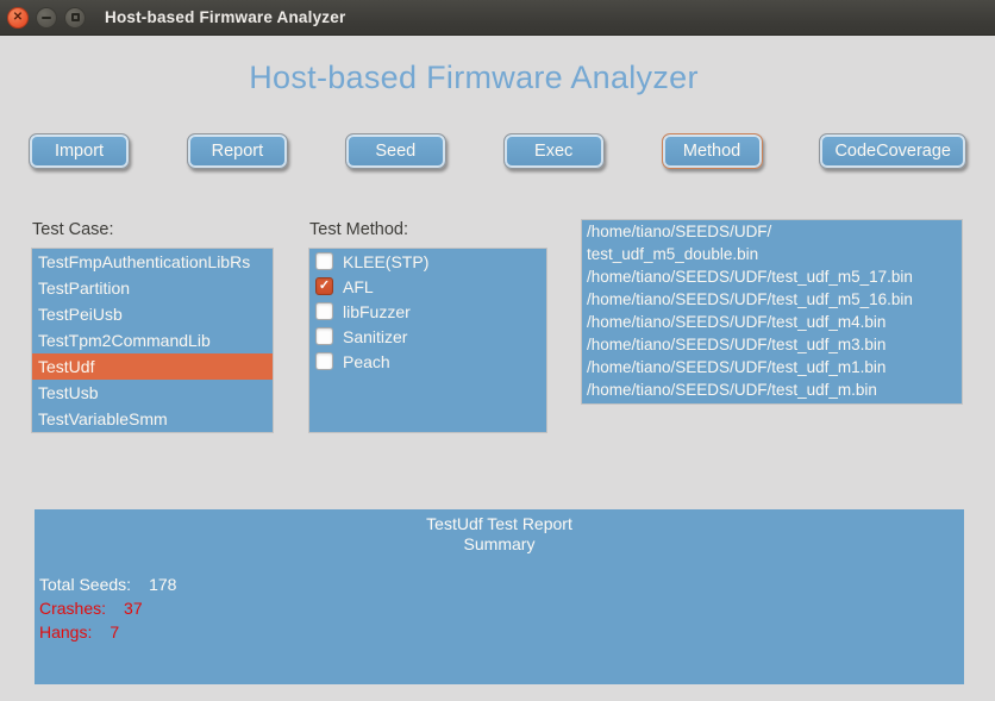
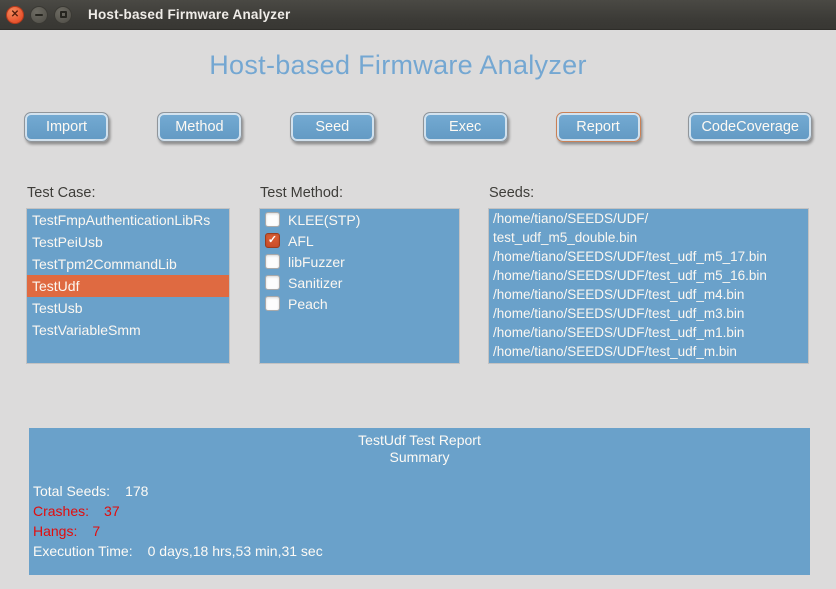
  ✕
  Host-based Firmware Analyzer
  Host-based Firmware Analyzer
  Import
- Report
+ Method
  Seed
  Exec
- Method
+ Report
  CodeCoverage
  Test Case:
  TestFmpAuthenticationLibRs
- TestPartition
  TestPeiUsb
  TestTpm2CommandLib
  TestUdf
  TestUsb
  TestVariableSmm
  Test Method:
  KLEE(STP)
  ✓
  AFL
  libFuzzer
  Sanitizer
  Peach
+ Seeds:
  /home/tiano/SEEDS/UDF/
  test_udf_m5_double.bin
  /home/tiano/SEEDS/UDF/test_udf_m5_17.bin
  /home/tiano/SEEDS/UDF/test_udf_m5_16.bin
  /home/tiano/SEEDS/UDF/test_udf_m4.bin
  /home/tiano/SEEDS/UDF/test_udf_m3.bin
  /home/tiano/SEEDS/UDF/test_udf_m1.bin
  /home/tiano/SEEDS/UDF/test_udf_m.bin
  TestUdf Test Report
  Summary
  Total Seeds: 178
  Crashes: 37
  Hangs: 7
+ Execution Time: 0 days,18 hrs,53 min,31 sec
